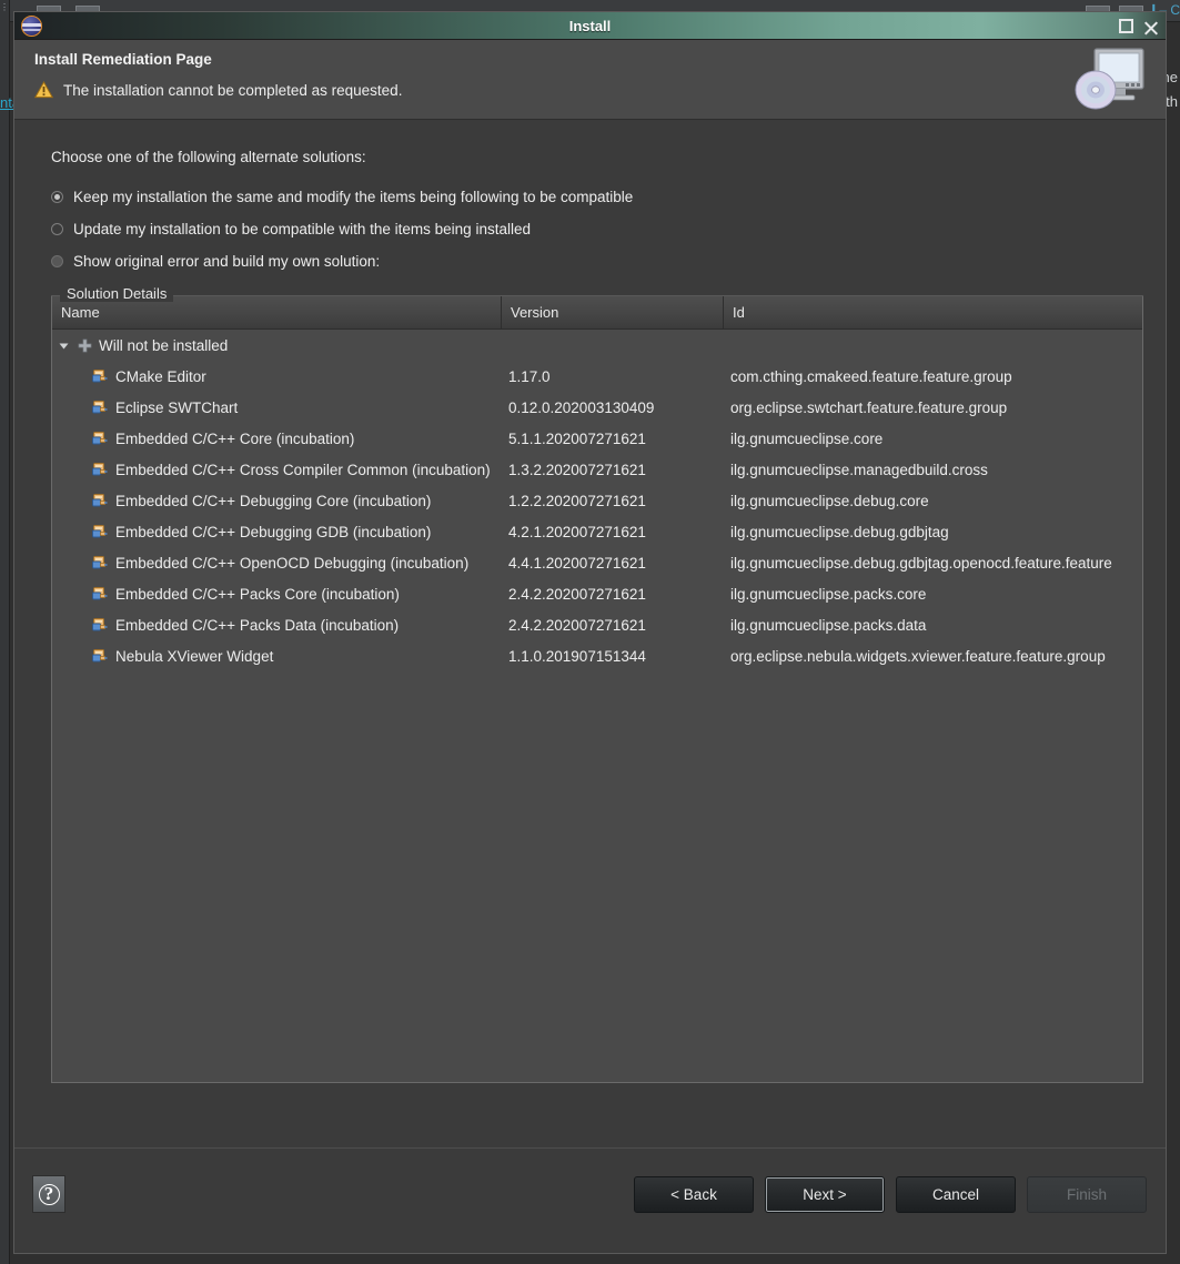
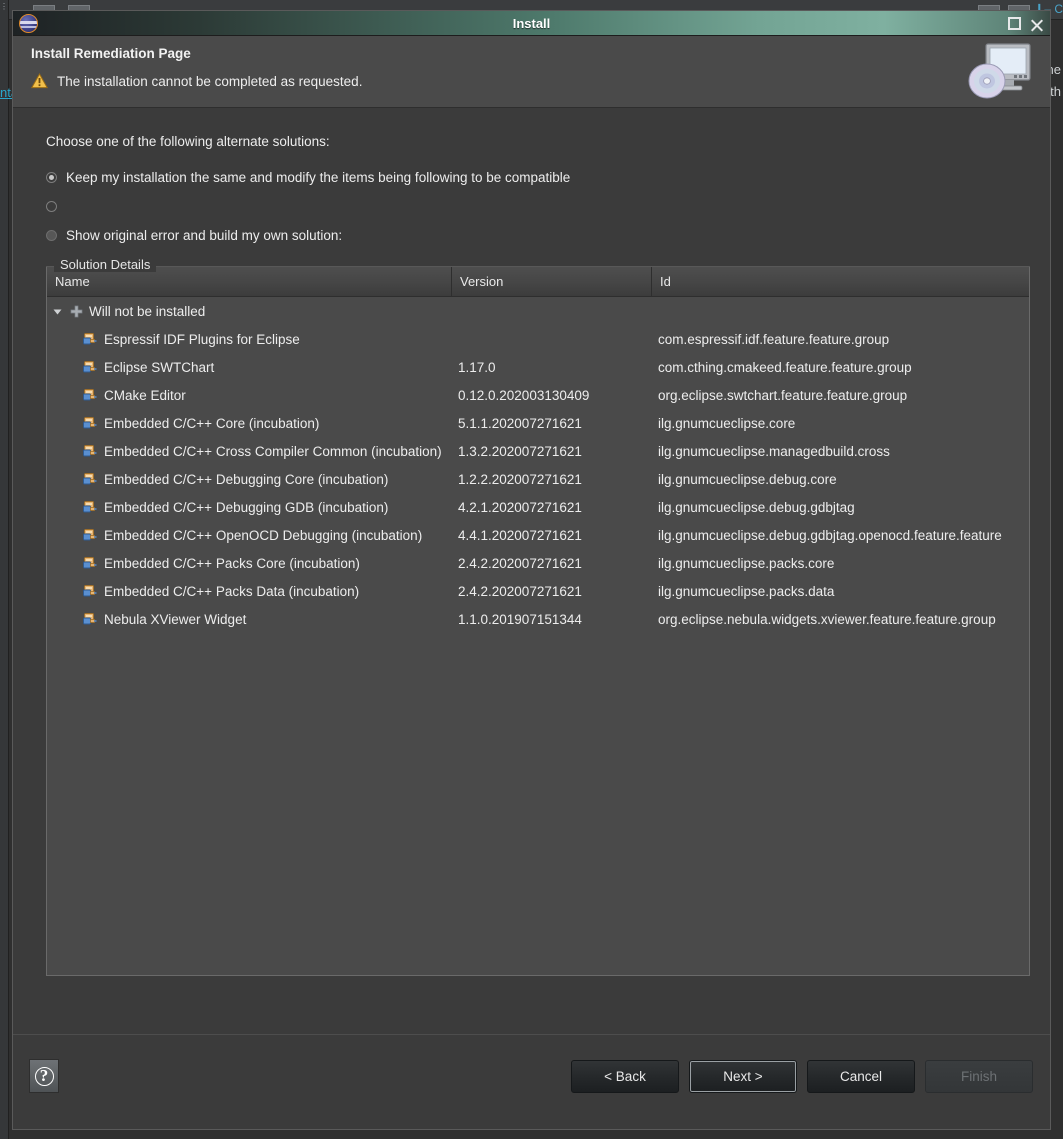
  ⋮
  ❙– C
  Install
  Install Remediation Page
  The installation cannot be completed as requested.
  Choose one of the following alternate solutions:
  Keep my installation the same and modify the items being following to be compatible
- Update my installation to be compatible with the items being installed
  Show original error and build my own solution:
  Solution Details
  Name
  Version
  Id
  Will not be installed
+ Espressif IDF Plugins for Eclipse
+ com.espressif.idf.feature.feature.group
- CMake Editor
+ Eclipse SWTChart
  1.17.0
  com.cthing.cmakeed.feature.feature.group
- Eclipse SWTChart
+ CMake Editor
  0.12.0.202003130409
  org.eclipse.swtchart.feature.feature.group
  Embedded C/C++ Core (incubation)
  5.1.1.202007271621
  ilg.gnumcueclipse.core
  Embedded C/C++ Cross Compiler Common (incubation)
  1.3.2.202007271621
  ilg.gnumcueclipse.managedbuild.cross
  Embedded C/C++ Debugging Core (incubation)
  1.2.2.202007271621
  ilg.gnumcueclipse.debug.core
  Embedded C/C++ Debugging GDB (incubation)
  4.2.1.202007271621
  ilg.gnumcueclipse.debug.gdbjtag
  Embedded C/C++ OpenOCD Debugging (incubation)
  4.4.1.202007271621
  ilg.gnumcueclipse.debug.gdbjtag.openocd.feature.feature
  Embedded C/C++ Packs Core (incubation)
  2.4.2.202007271621
  ilg.gnumcueclipse.packs.core
  Embedded C/C++ Packs Data (incubation)
  2.4.2.202007271621
  ilg.gnumcueclipse.packs.data
  Nebula XViewer Widget
  1.1.0.201907151344
  org.eclipse.nebula.widgets.xviewer.feature.feature.group
  ?
  < Back
  Next >
  Cancel
  Finish
